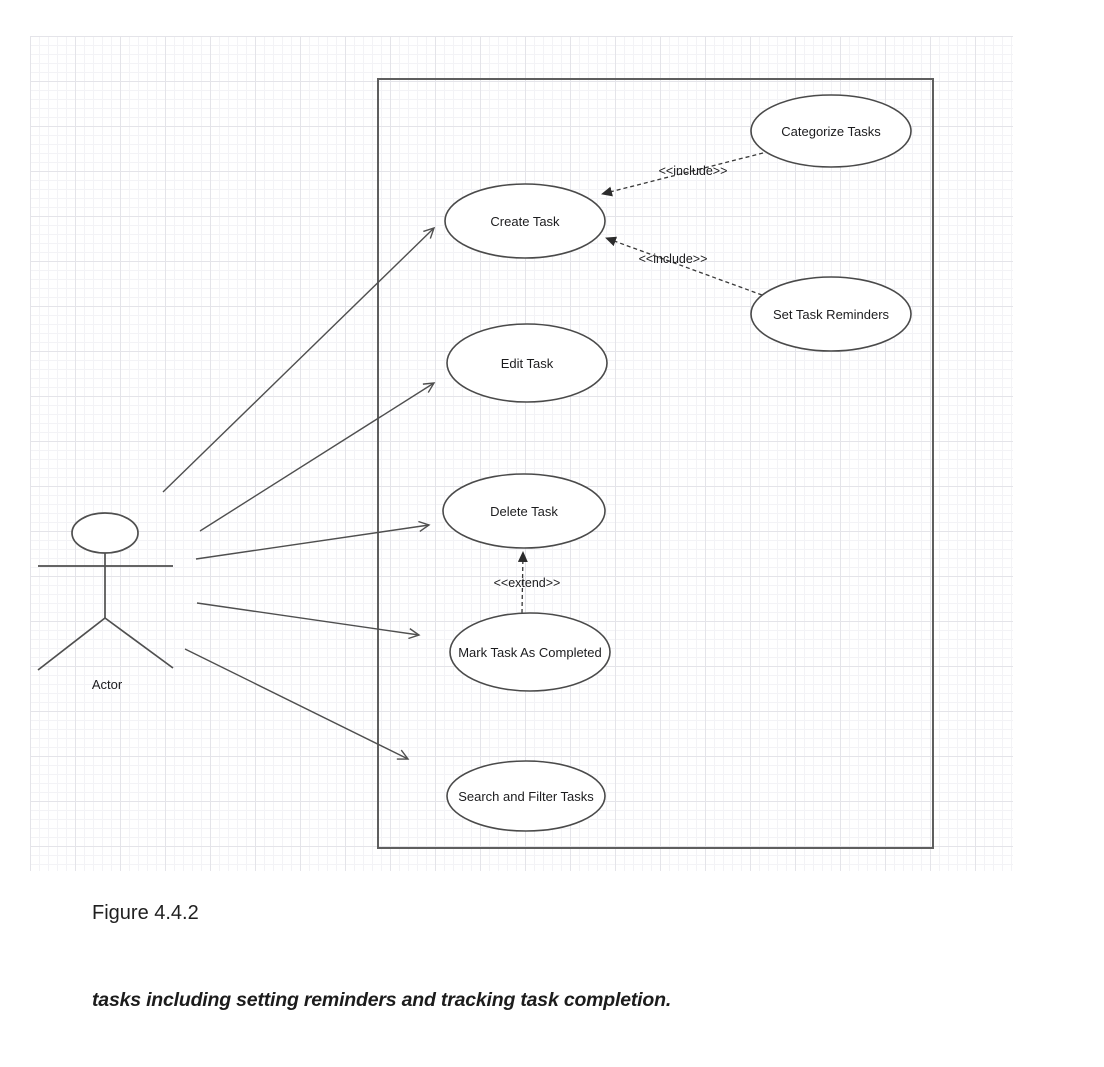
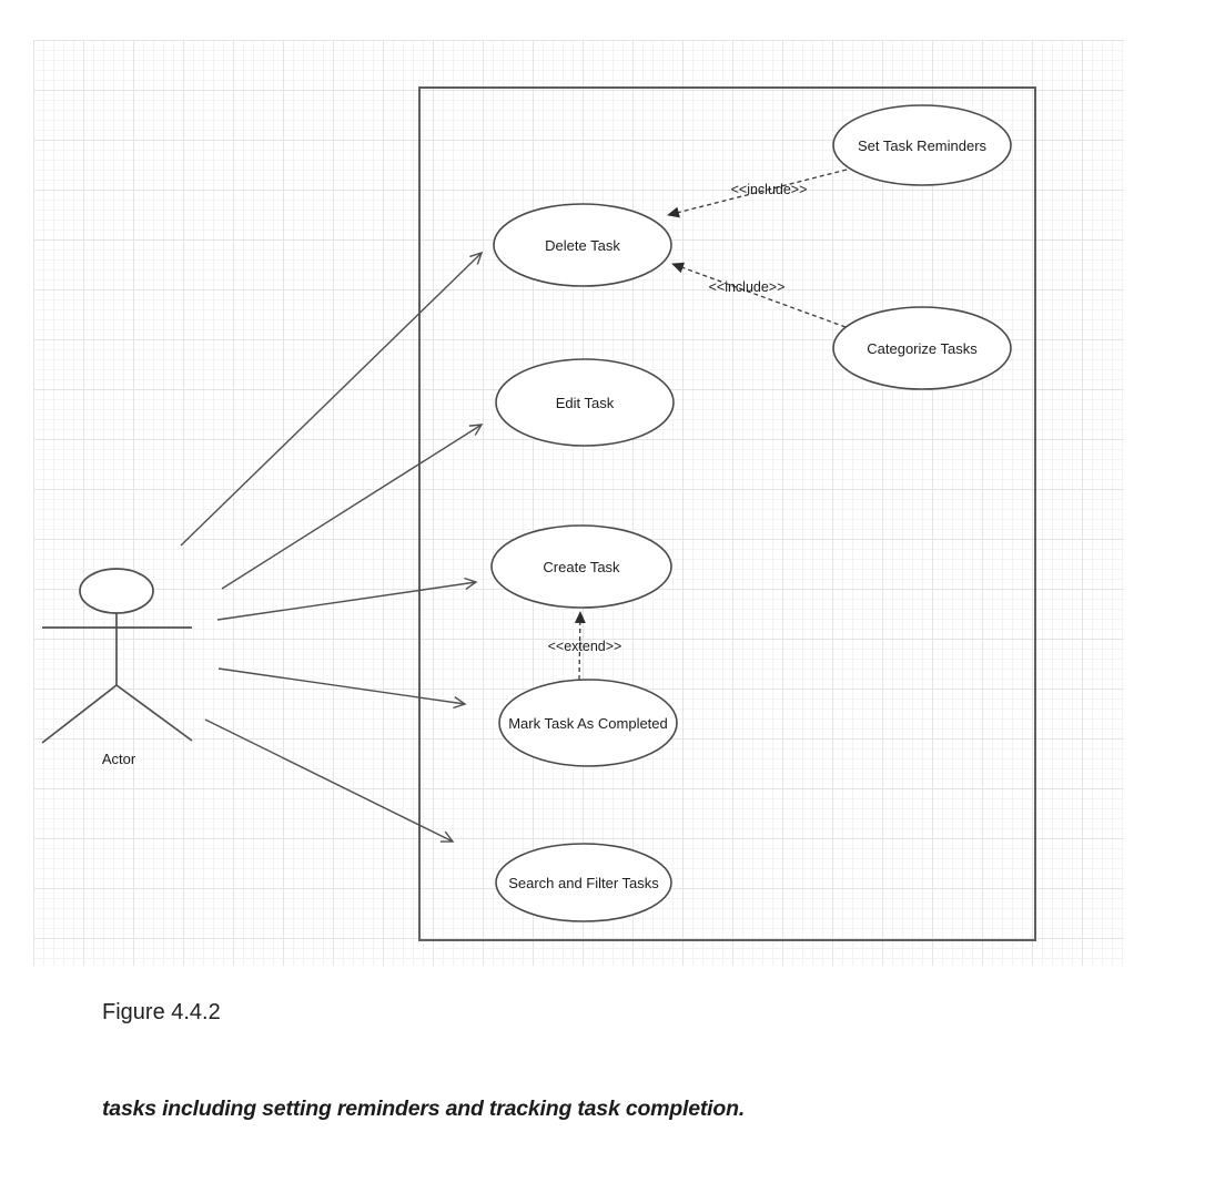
  <<include>>
  <<include>>
  <<extend>>
- Categorize Tasks
+ Set Task Reminders
- Create Task
+ Delete Task
- Set Task Reminders
+ Categorize Tasks
  Edit Task
- Delete Task
+ Create Task
  Mark Task As Completed
  Search and Filter Tasks
  Actor
  Figure 4.4.2
  tasks including setting reminders and tracking task completion.
